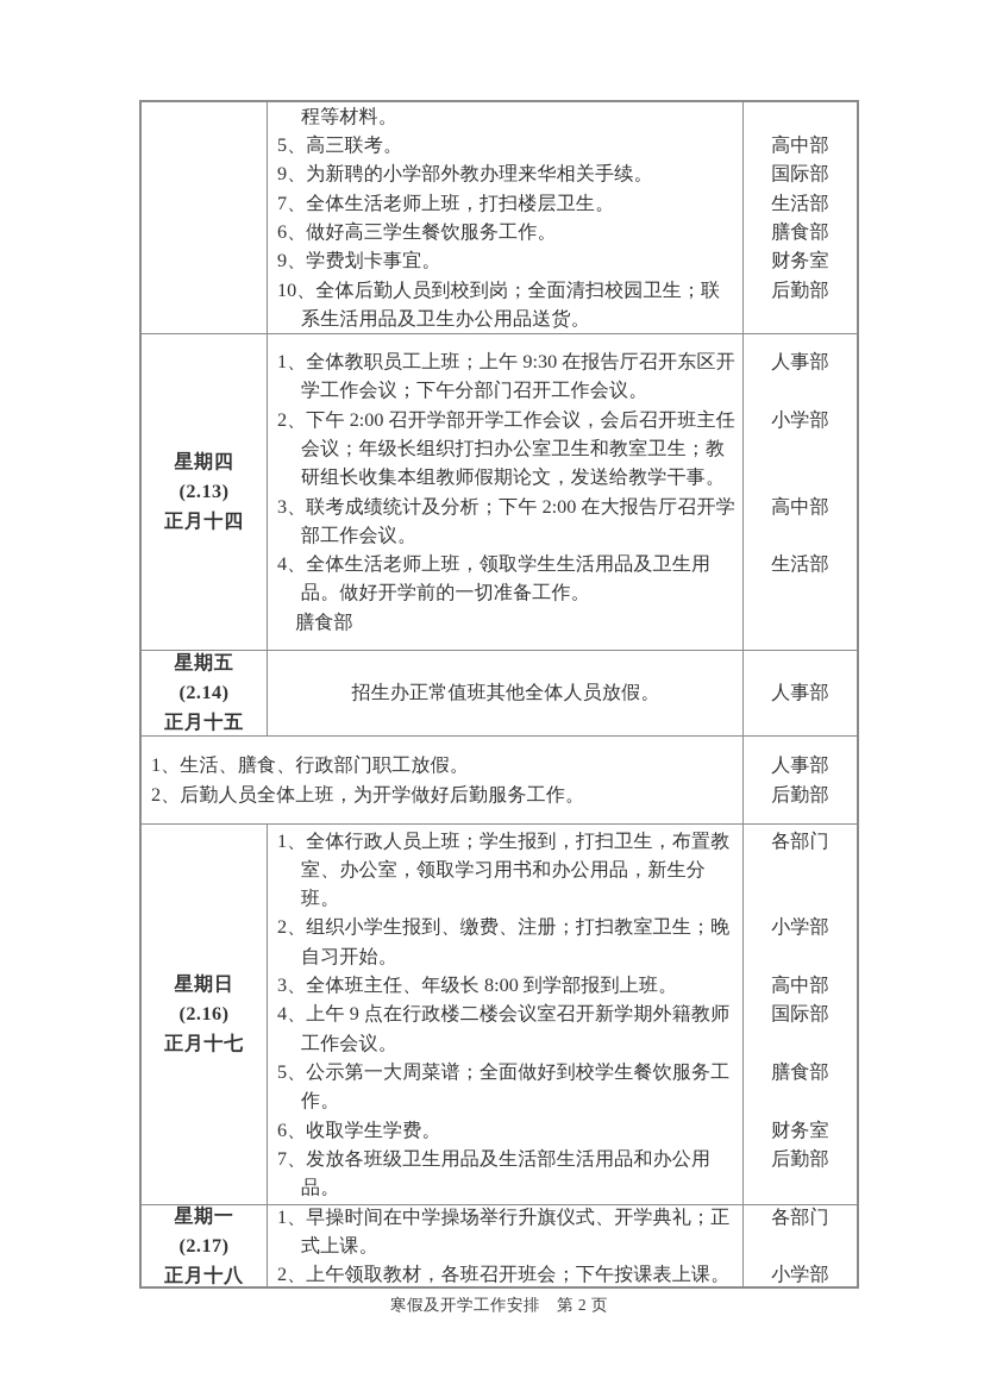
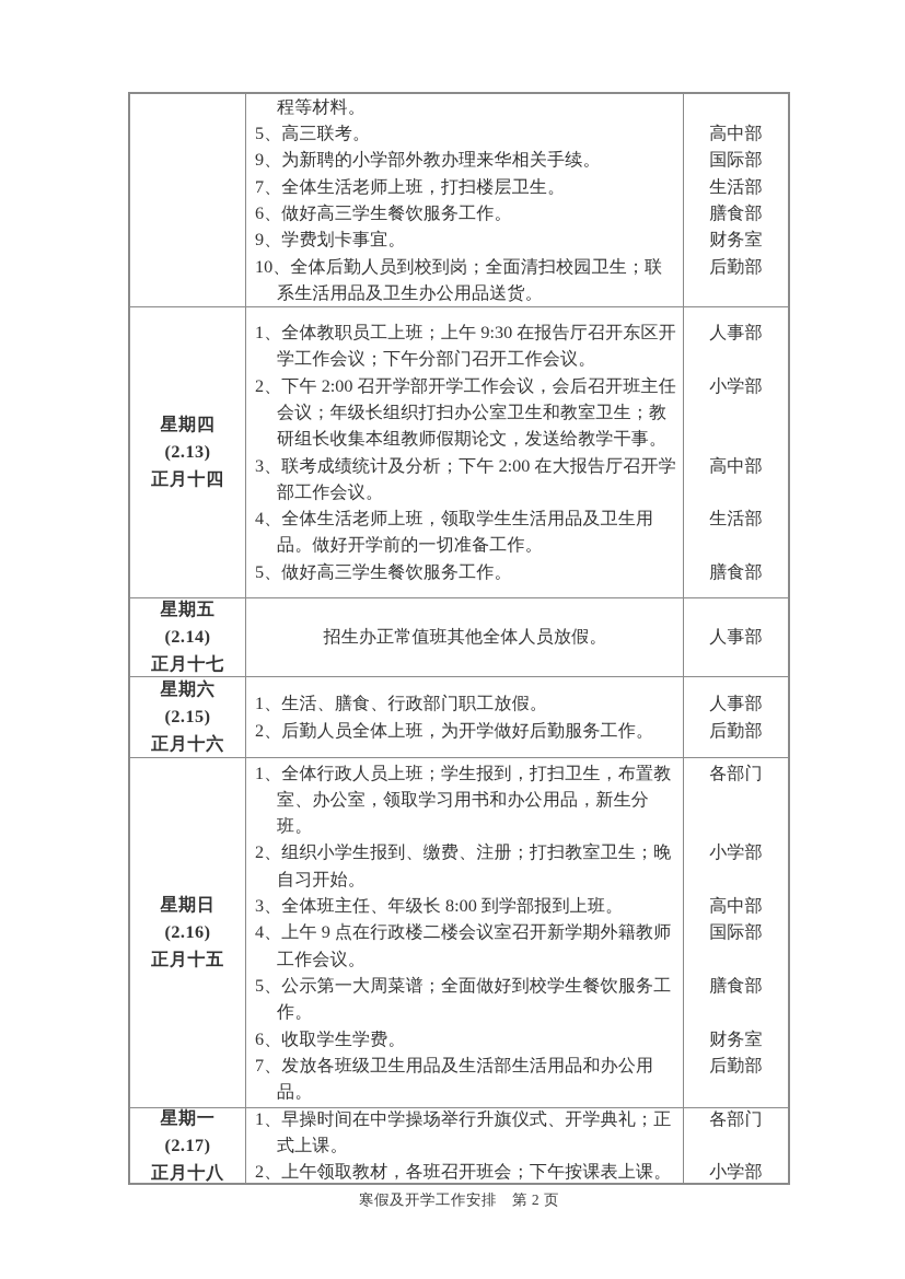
  程等材料。
  5、高三联考。
  高中部
  9、为新聘的小学部外教办理来华相关手续。
  国际部
  7、全体生活老师上班，打扫楼层卫生。
  生活部
  6、做好高三学生餐饮服务工作。
  膳食部
  9、学费划卡事宜。
  财务室
  10、全体后勤人员到校到岗；全面清扫校园卫生；联系生活用品及卫生办公用品送货。
  后勤部
  星期四
  (2.13)
  正月十四
  1、全体教职员工上班；上午 9:30 在报告厅召开东区开学工作会议；下午分部门召开工作会议。
  人事部
  2、下午 2:00 召开学部开学工作会议，会后召开班主任会议；年级长组织打扫办公室卫生和教室卫生；教研组长收集本组教师假期论文，发送给教学干事。
  小学部
  3、联考成绩统计及分析；下午 2:00 在大报告厅召开学部工作会议。
  高中部
  4、全体生活老师上班，领取学生生活用品及卫生用品。做好开学前的一切准备工作。
  生活部
+ 5、做好高三学生餐饮服务工作。
  膳食部
  星期五
  (2.14)
- 正月十五
+ 正月十七
  招生办正常值班其他全体人员放假。
  人事部
+ 星期六
+ (2.15)
+ 正月十六
  1、生活、膳食、行政部门职工放假。
  人事部
  2、后勤人员全体上班，为开学做好后勤服务工作。
  后勤部
  星期日
  (2.16)
- 正月十七
+ 正月十五
  1、全体行政人员上班；学生报到，打扫卫生，布置教室、办公室，领取学习用书和办公用品，新生分班。
  各部门
  2、组织小学生报到、缴费、注册；打扫教室卫生；晚自习开始。
  小学部
  3、全体班主任、年级长 8:00 到学部报到上班。
  高中部
  4、上午 9 点在行政楼二楼会议室召开新学期外籍教师工作会议。
  国际部
  5、公示第一大周菜谱；全面做好到校学生餐饮服务工作。
  膳食部
  6、收取学生学费。
  财务室
  7、发放各班级卫生用品及生活部生活用品和办公用品。
  后勤部
  星期一
  (2.17)
  正月十八
  1、早操时间在中学操场举行升旗仪式、开学典礼；正式上课。
  各部门
  2、上午领取教材，各班召开班会；下午按课表上课。
  小学部
  寒假及开学工作安排 第 2 页
